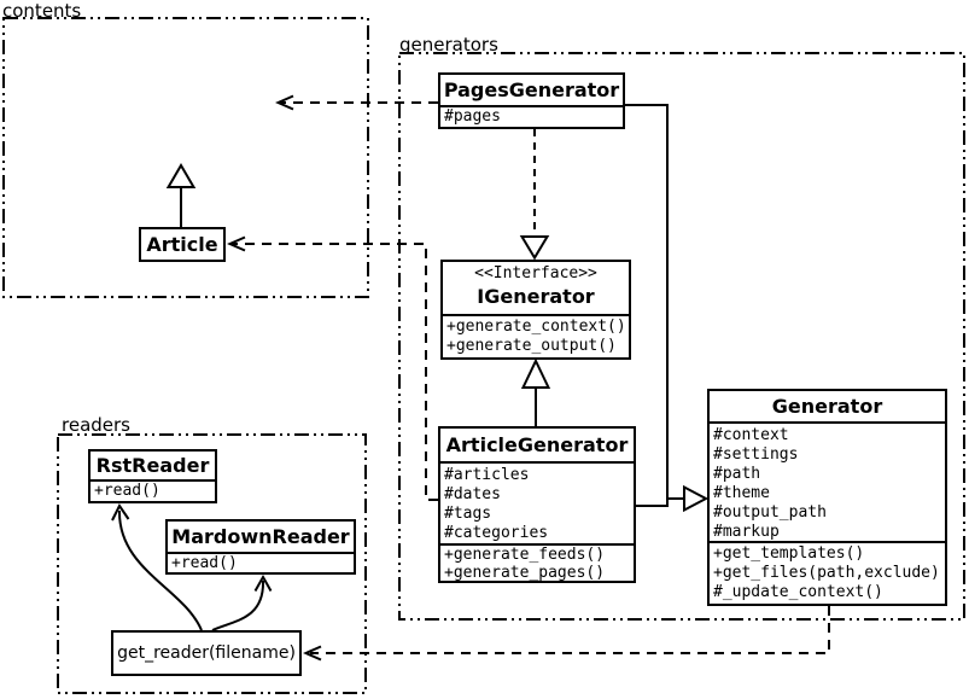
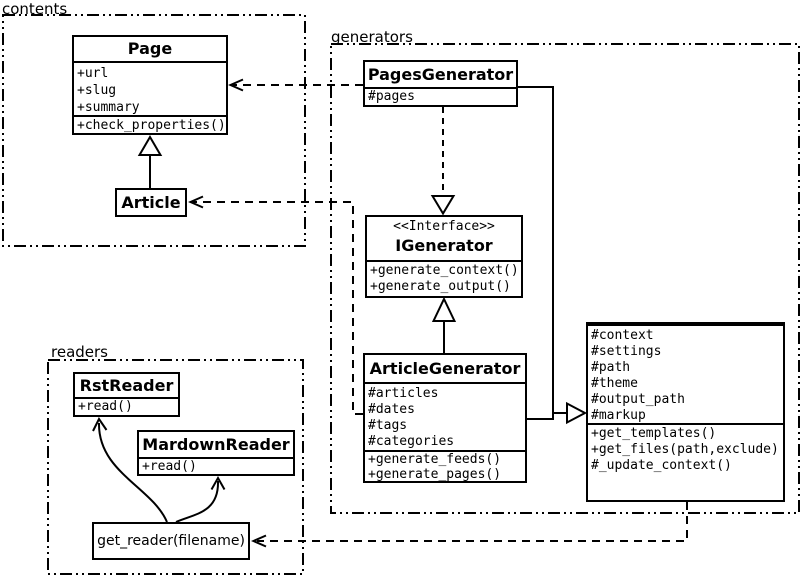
+ Page
+ +url
+ +slug
+ +summary
+ +check_properties()
  Article
  PagesGenerator
  #pages
  <<Interface>>
  IGenerator
  +generate_context()
  +generate_output()
  ArticleGenerator
  #articles
  #dates
  #tags
  #categories
  +generate_feeds()
  +generate_pages()
- Generator
  #context
  #settings
  #path
  #theme
  #output_path
  #markup
  +get_templates()
  +get_files(path,exclude)
  #_update_context()
  RstReader
  +read()
  MardownReader
  +read()
  get_reader(filename)
  contents
  generators
  readers
